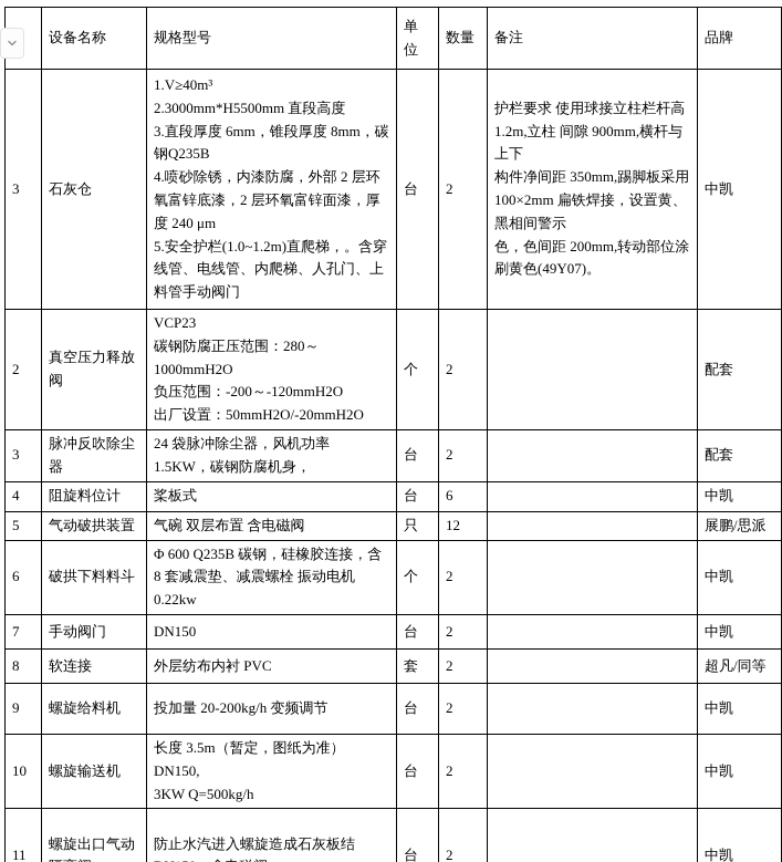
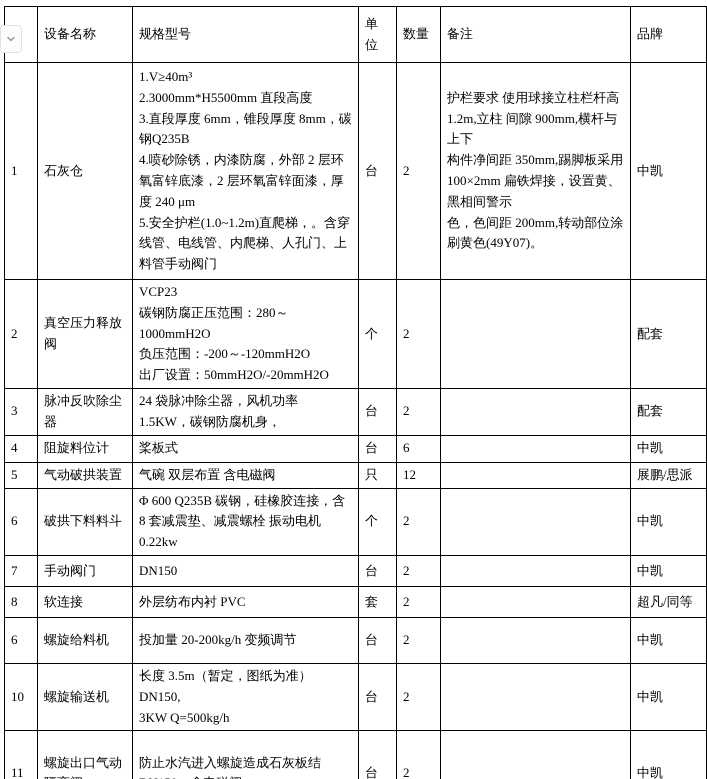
  	设备名称	规格型号	单位	数量	备注	品牌
- 3	石灰仓	1.V≥40m³ 2.3000mm*H5500mm 直段高度 3.直段厚度 6mm，锥段厚度 8mm，碳钢Q235B 4.喷砂除锈，内漆防腐，外部 2 层环氧富锌底漆，2 层环氧富锌面漆，厚度 240 μm 5.安全护栏(1.0~1.2m)直爬梯，。含穿线管、电线管、内爬梯、人孔门、上料管手动阀门	台	2	护栏要求 使用球接立柱栏杆高1.2m,立柱 间隙 900mm,横杆与上下 构件净间距 350mm,踢脚板采用100×2mm 扁铁焊接，设置黄、黑相间警示 色，色间距 200mm,转动部位涂刷黄色(49Y07)。	中凯
+ 1	石灰仓	1.V≥40m³ 2.3000mm*H5500mm 直段高度 3.直段厚度 6mm，锥段厚度 8mm，碳钢Q235B 4.喷砂除锈，内漆防腐，外部 2 层环氧富锌底漆，2 层环氧富锌面漆，厚度 240 μm 5.安全护栏(1.0~1.2m)直爬梯，。含穿线管、电线管、内爬梯、人孔门、上料管手动阀门	台	2	护栏要求 使用球接立柱栏杆高1.2m,立柱 间隙 900mm,横杆与上下 构件净间距 350mm,踢脚板采用100×2mm 扁铁焊接，设置黄、黑相间警示 色，色间距 200mm,转动部位涂刷黄色(49Y07)。	中凯
  2	真空压力释放阀	VCP23 碳钢防腐正压范围：280～1000mmH2O 负压范围：-200～-120mmH2O 出厂设置：50mmH2O/-20mmH2O	个	2		配套
  3	脉冲反吹除尘器	24 袋脉冲除尘器，风机功率 1.5KW，碳钢防腐机身，	台	2		配套
  4	阻旋料位计	桨板式	台	6		中凯
  5	气动破拱装置	气碗 双层布置 含电磁阀	只	12		展鹏/思派
  6	破拱下料料斗	Φ 600 Q235B 碳钢，硅橡胶连接，含 8 套减震垫、减震螺栓 振动电机 0.22kw	个	2		中凯
  7	手动阀门	DN150	台	2		中凯
  8	软连接	外层纺布内衬 PVC	套	2		超凡/同等
- 9	螺旋给料机	投加量 20-200kg/h 变频调节	台	2		中凯
+ 6	螺旋给料机	投加量 20-200kg/h 变频调节	台	2		中凯
  10	螺旋输送机	长度 3.5m（暂定，图纸为准） DN150, 3KW Q=500kg/h	台	2		中凯
